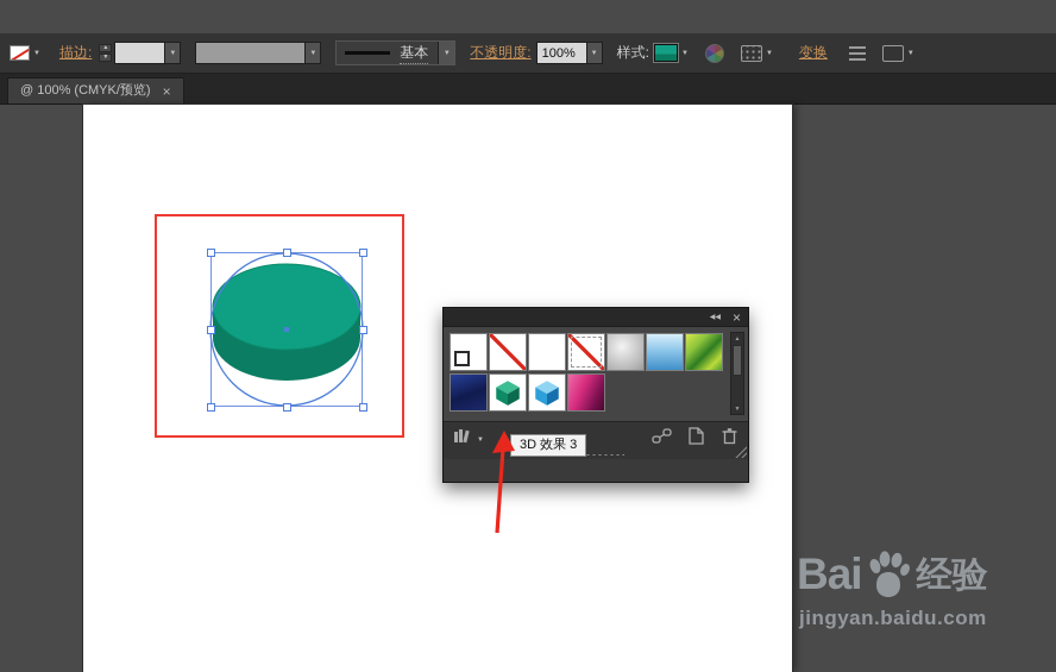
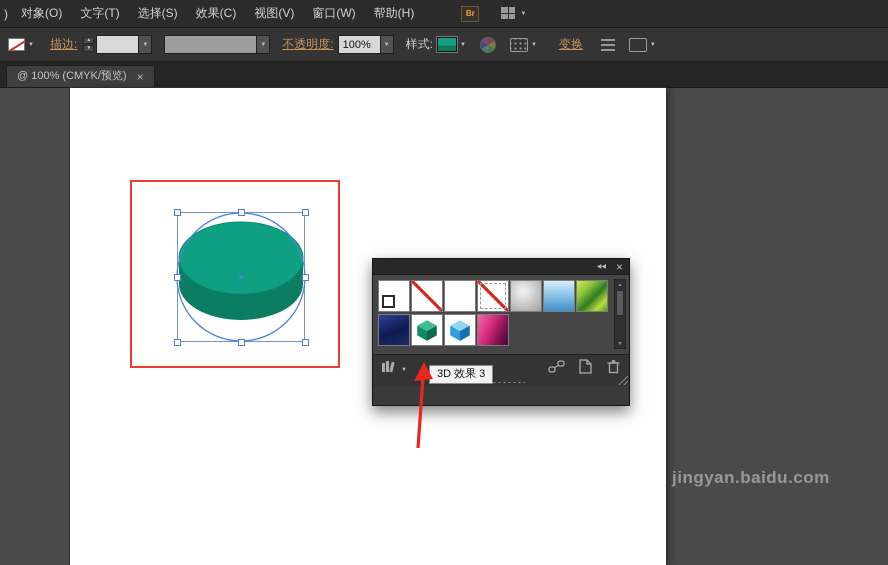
+ )
+ 对象(O)
+ 文字(T)
+ 选择(S)
+ 效果(C)
+ 视图(V)
+ 窗口(W)
+ 帮助(H)
+ Br
  描边:
- 基本
  不透明度:
  100%
  样式:
  变换
  @ 100% (CMYK/预览)
  ×
  ×
  3D 效果 3
- Bai
- 经验
  jingyan.baidu.com
